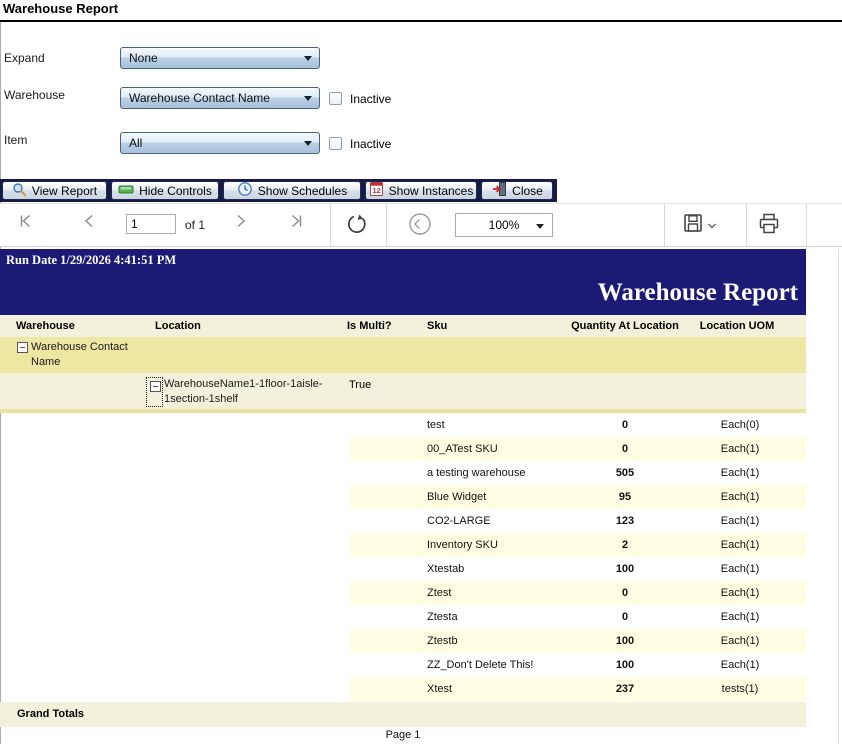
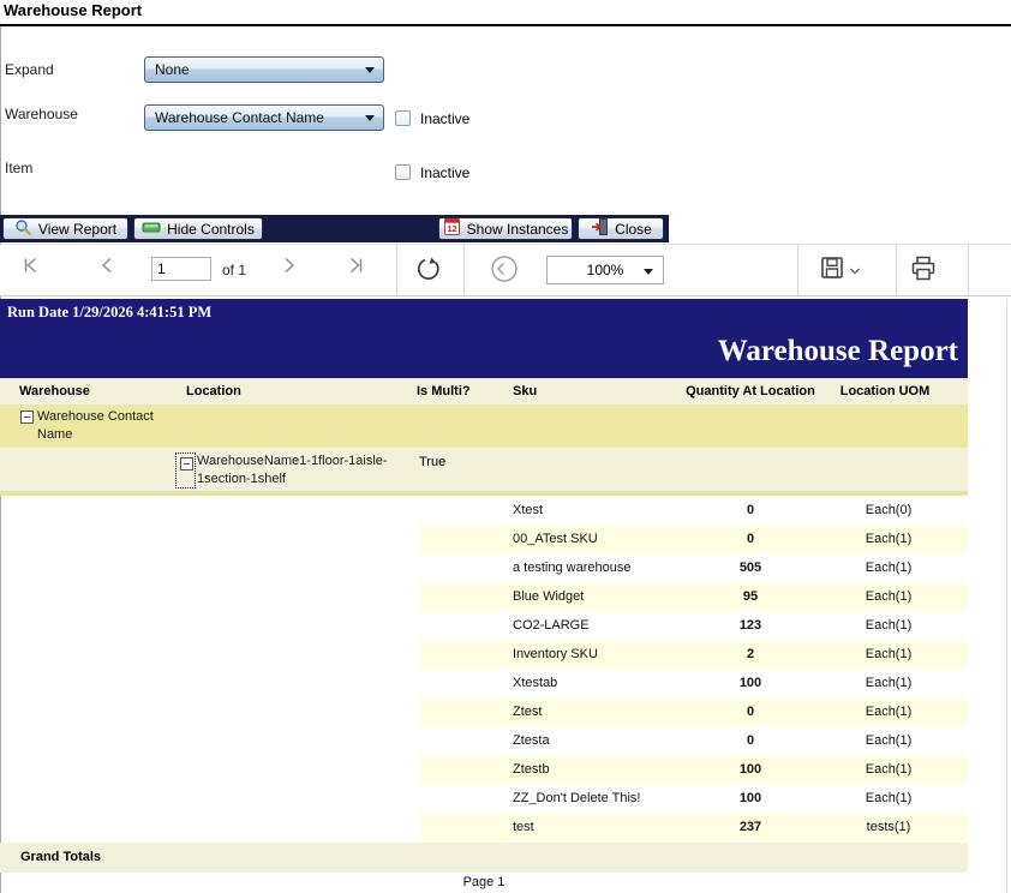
  Warehouse Report
  Expand
  None
  Warehouse
  Warehouse Contact Name
  Inactive
  Item
- All
  Inactive
  View Report
  Hide Controls
- Show Schedules
  12
  Show Instances
  Close
  1
  of 1
  100%
  Run Date 1/29/2026 4:41:51 PM
  Warehouse Report
  Warehouse
  Location
  Is Multi?
  Sku
  Quantity At Location
  Location UOM
  Warehouse Contact Name
  WarehouseName1-1floor-1aisle-1section-1shelf
  True
- test
+ Xtest
  0
  Each(0)
  00_ATest SKU
  0
  Each(1)
  a testing warehouse
  505
  Each(1)
  Blue Widget
  95
  Each(1)
  CO2-LARGE
  123
  Each(1)
  Inventory SKU
  2
  Each(1)
  Xtestab
  100
  Each(1)
  Ztest
  0
  Each(1)
  Ztesta
  0
  Each(1)
  Ztestb
  100
  Each(1)
  ZZ_Don't Delete This!
  100
  Each(1)
- Xtest
+ test
  237
  tests(1)
  Grand Totals
  Page 1
